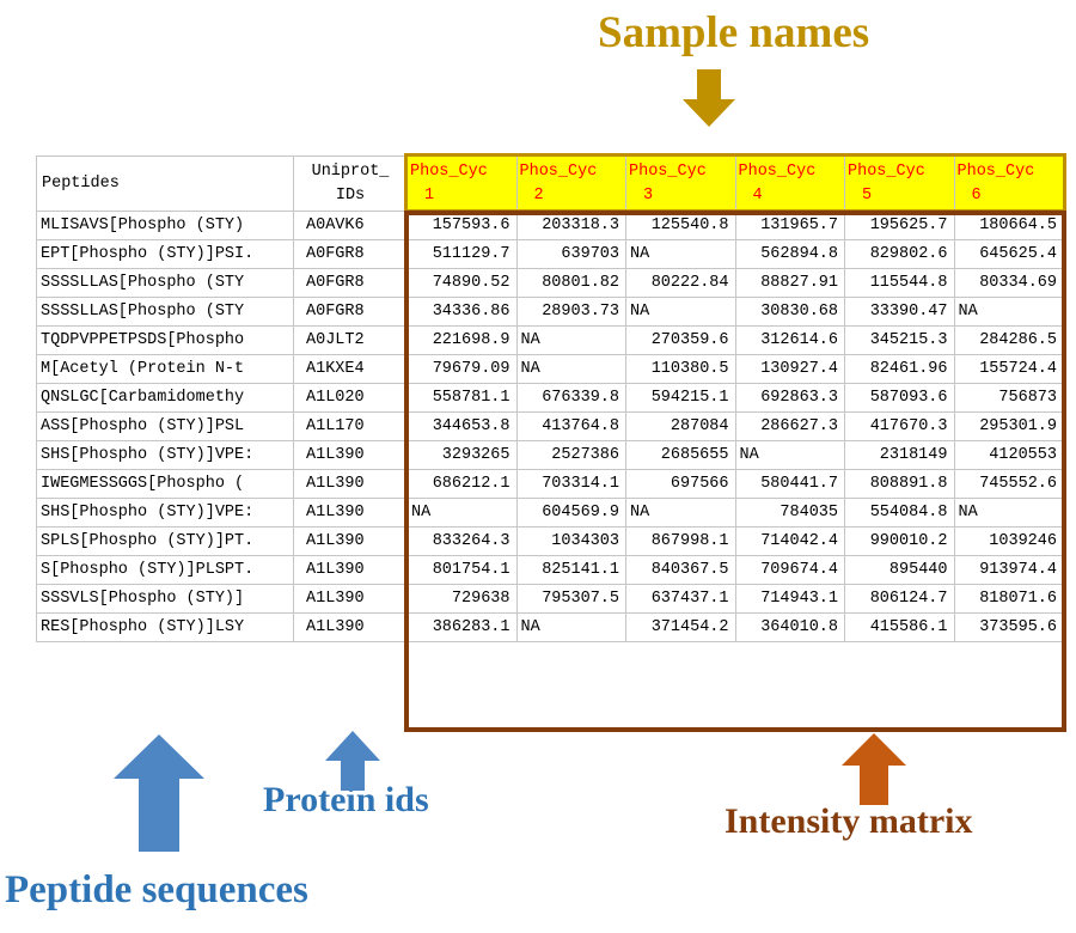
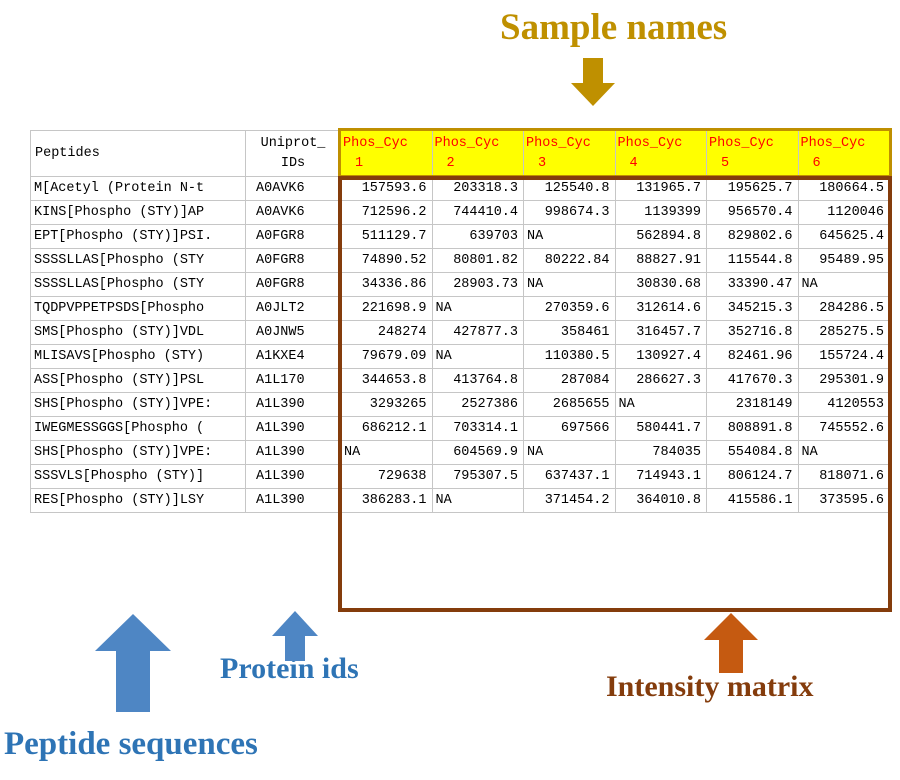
  Sample names
  Peptide sequences
  Protein ids
  Intensity matrix
  Peptides	Uniprot_ IDs	Phos_Cyc1	Phos_Cyc2	Phos_Cyc3	Phos_Cyc4	Phos_Cyc5	Phos_Cyc6
- MLISAVS[Phospho (STY)	A0AVK6	157593.6	203318.3	125540.8	131965.7	195625.7	180664.5
+ M[Acetyl (Protein N-t	A0AVK6	157593.6	203318.3	125540.8	131965.7	195625.7	180664.5
+ KINS[Phospho (STY)]AP	A0AVK6	712596.2	744410.4	998674.3	1139399	956570.4	1120046
  EPT[Phospho (STY)]PSI.	A0FGR8	511129.7	639703	NA	562894.8	829802.6	645625.4
- SSSSLLAS[Phospho (STY	A0FGR8	74890.52	80801.82	80222.84	88827.91	115544.8	80334.69
+ SSSSLLAS[Phospho (STY	A0FGR8	74890.52	80801.82	80222.84	88827.91	115544.8	95489.95
  SSSSLLAS[Phospho (STY	A0FGR8	34336.86	28903.73	NA	30830.68	33390.47	NA
  TQDPVPPETPSDS[Phospho	A0JLT2	221698.9	NA	270359.6	312614.6	345215.3	284286.5
+ SMS[Phospho (STY)]VDL	A0JNW5	248274	427877.3	358461	316457.7	352716.8	285275.5
- M[Acetyl (Protein N-t	A1KXE4	79679.09	NA	110380.5	130927.4	82461.96	155724.4
+ MLISAVS[Phospho (STY)	A1KXE4	79679.09	NA	110380.5	130927.4	82461.96	155724.4
- QNSLGC[Carbamidomethy	A1L020	558781.1	676339.8	594215.1	692863.3	587093.6	756873
  ASS[Phospho (STY)]PSL	A1L170	344653.8	413764.8	287084	286627.3	417670.3	295301.9
  SHS[Phospho (STY)]VPE:	A1L390	3293265	2527386	2685655	NA	2318149	4120553
  IWEGMESSGGS[Phospho (	A1L390	686212.1	703314.1	697566	580441.7	808891.8	745552.6
  SHS[Phospho (STY)]VPE:	A1L390	NA	604569.9	NA	784035	554084.8	NA
- SPLS[Phospho (STY)]PT.	A1L390	833264.3	1034303	867998.1	714042.4	990010.2	1039246
- S[Phospho (STY)]PLSPT.	A1L390	801754.1	825141.1	840367.5	709674.4	895440	913974.4
  SSSVLS[Phospho (STY)]	A1L390	729638	795307.5	637437.1	714943.1	806124.7	818071.6
  RES[Phospho (STY)]LSY	A1L390	386283.1	NA	371454.2	364010.8	415586.1	373595.6
